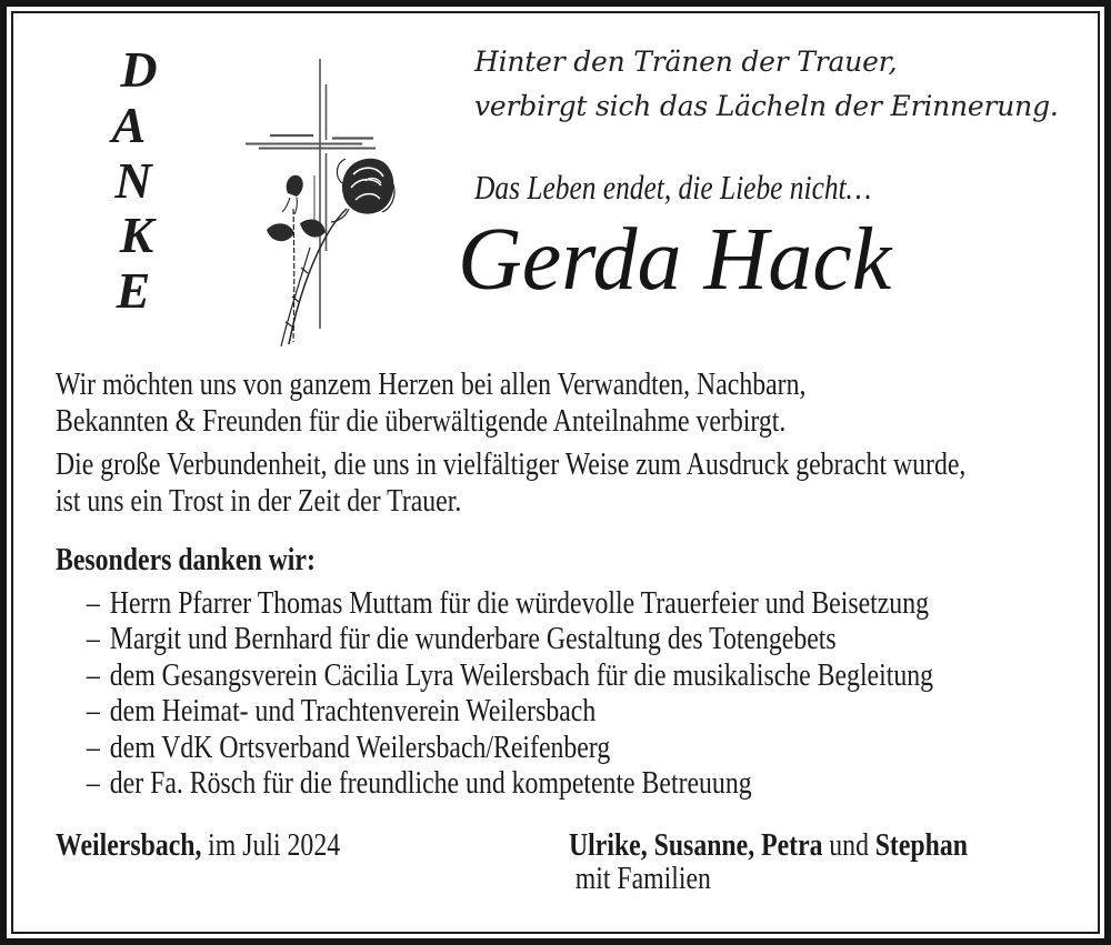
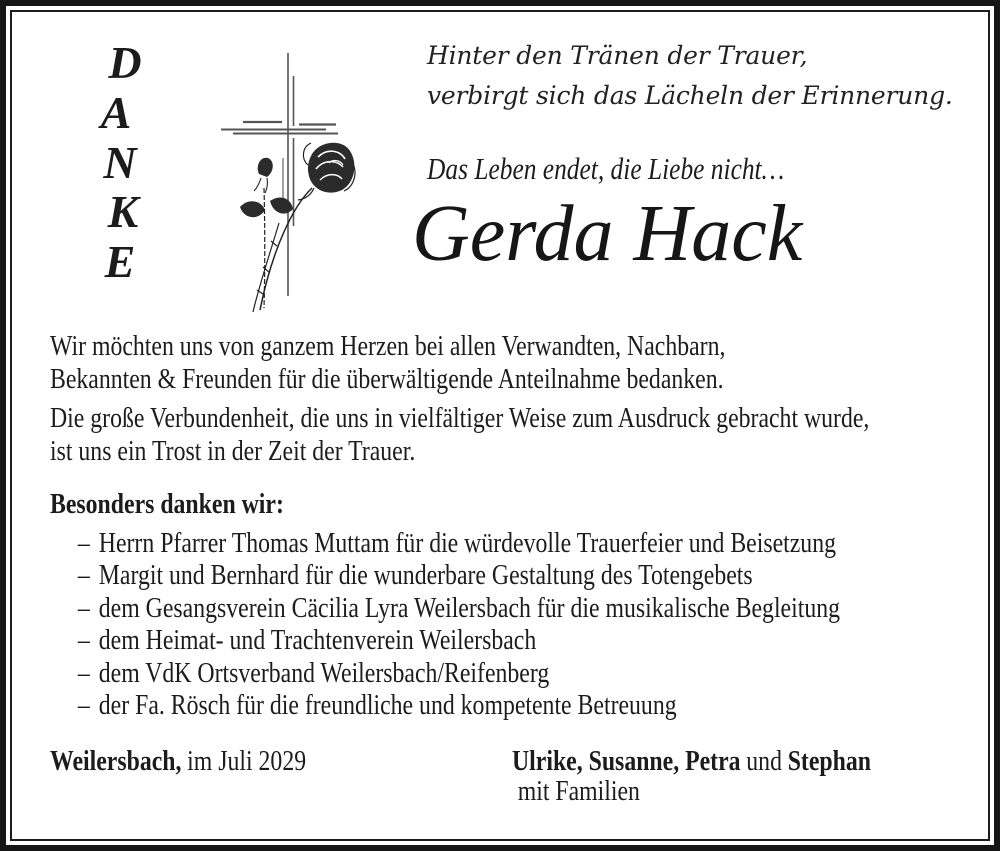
  D
  A
  N
  K
  E
  Hinter den Tränen der Trauer,
  verbirgt sich das Lächeln der Erinnerung.
  Das Leben endet, die Liebe nicht…
  Gerda Hack
  Wir möchten uns von ganzem Herzen bei allen Verwandten, Nachbarn,
- Bekannten & Freunden für die überwältigende Anteilnahme verbirgt.
+ Bekannten & Freunden für die überwältigende Anteilnahme bedanken.
  Die große Verbundenheit, die uns in vielfältiger Weise zum Ausdruck gebracht wurde,
  ist uns ein Trost in der Zeit der Trauer.
  Besonders danken wir:
  – Herrn Pfarrer Thomas Muttam für die würdevolle Trauerfeier und Beisetzung
  – Margit und Bernhard für die wunderbare Gestaltung des Totengebets
  – dem Gesangsverein Cäcilia Lyra Weilersbach für die musikalische Begleitung
  – dem Heimat- und Trachtenverein Weilersbach
  – dem VdK Ortsverband Weilersbach/Reifenberg
  – der Fa. Rösch für die freundliche und kompetente Betreuung
- Weilersbach, im Juli 2024
+ Weilersbach, im Juli 2029
  Ulrike, Susanne, Petra und Stephan
  mit Familien
